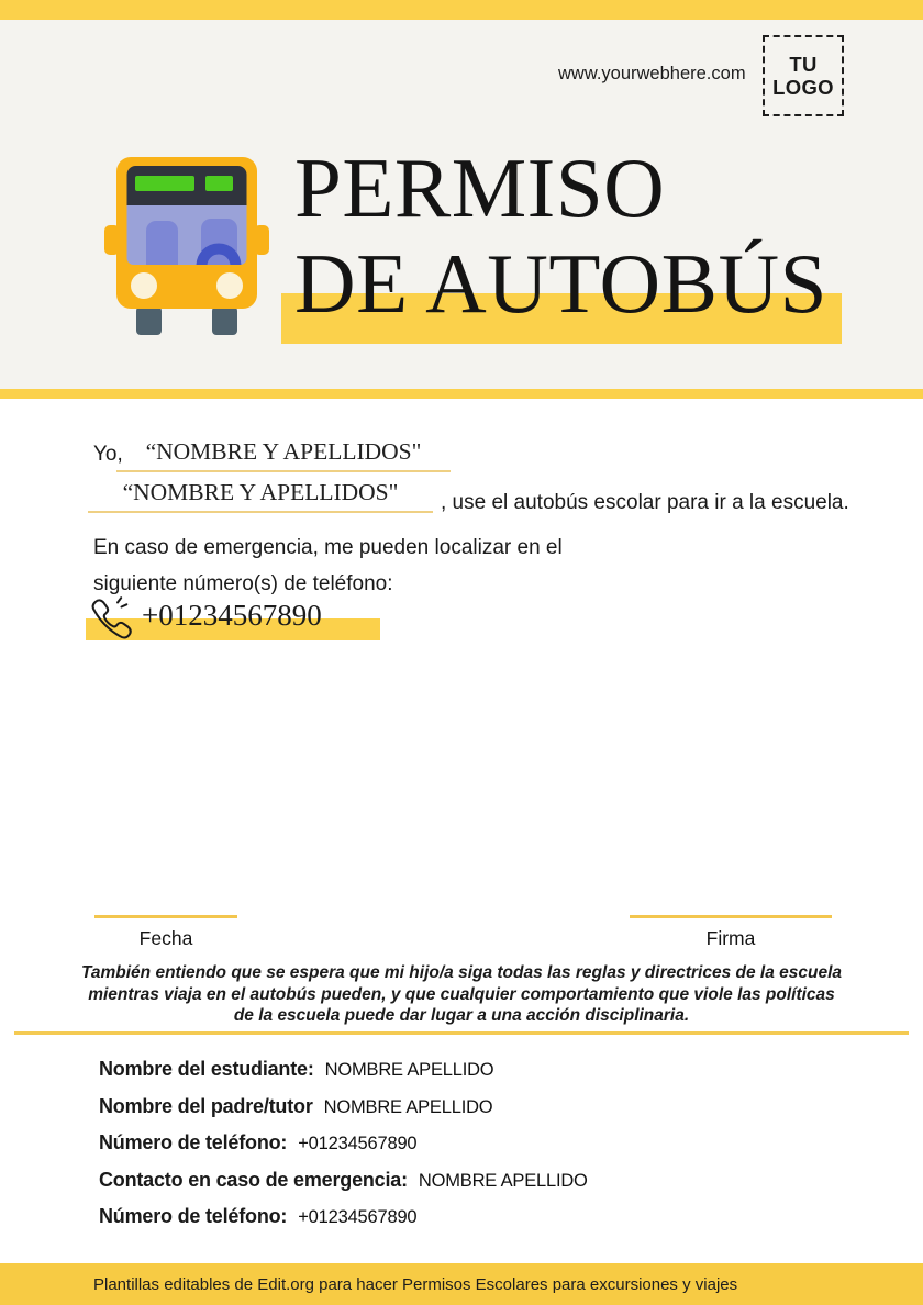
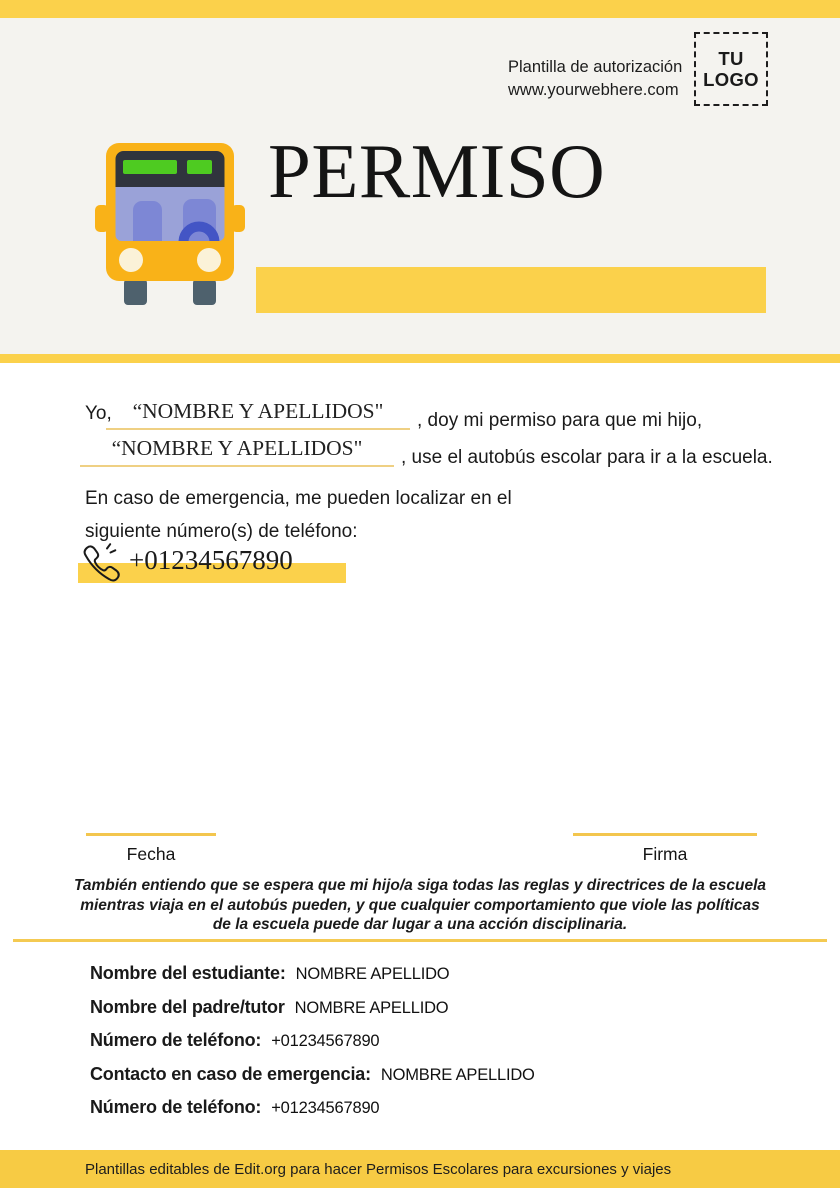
+ Plantilla de autorización
  www.yourwebhere.com
  TU
  LOGO
  PERMISO
- DE AUTOBÚS
  Yo,
  “NOMBRE Y APELLIDOS"
+ , doy mi permiso para que mi hijo,
  “NOMBRE Y APELLIDOS"
  , use el autobús escolar para ir a la escuela.
  En caso de emergencia, me pueden localizar en el
  siguiente número(s) de teléfono:
  +01234567890
  Fecha
  Firma
  También entiendo que se espera que mi hijo/a siga todas las reglas y directrices de la escuela mientras viaja en el autobús pueden, y que cualquier comportamiento que viole las políticas de la escuela puede dar lugar a una acción disciplinaria.
  Nombre del estudiante:
  NOMBRE APELLIDO
  Nombre del padre/tutor
  NOMBRE APELLIDO
  Número de teléfono:
  +01234567890
  Contacto en caso de emergencia:
  NOMBRE APELLIDO
  Número de teléfono:
  +01234567890
  Plantillas editables de Edit.org para hacer Permisos Escolares para excursiones y viajes
